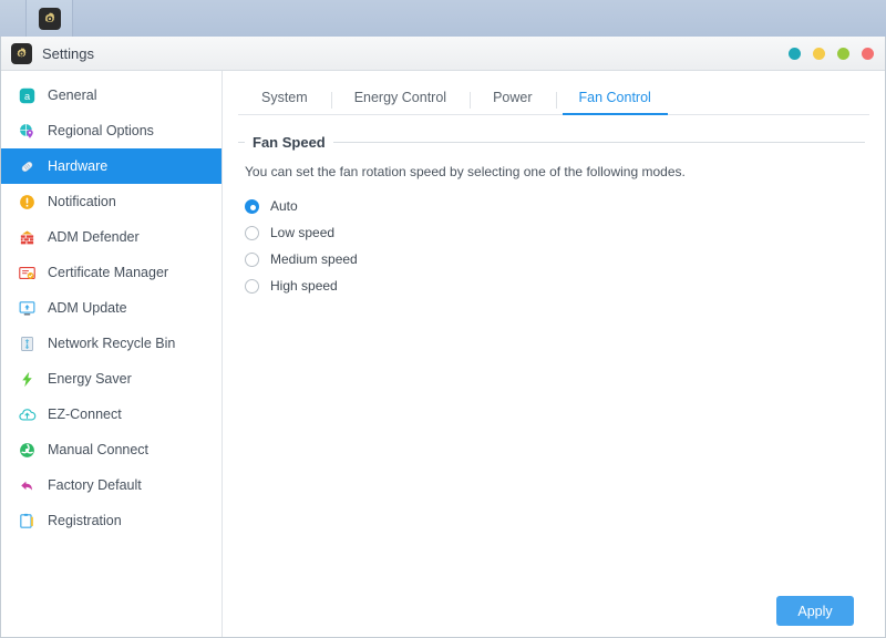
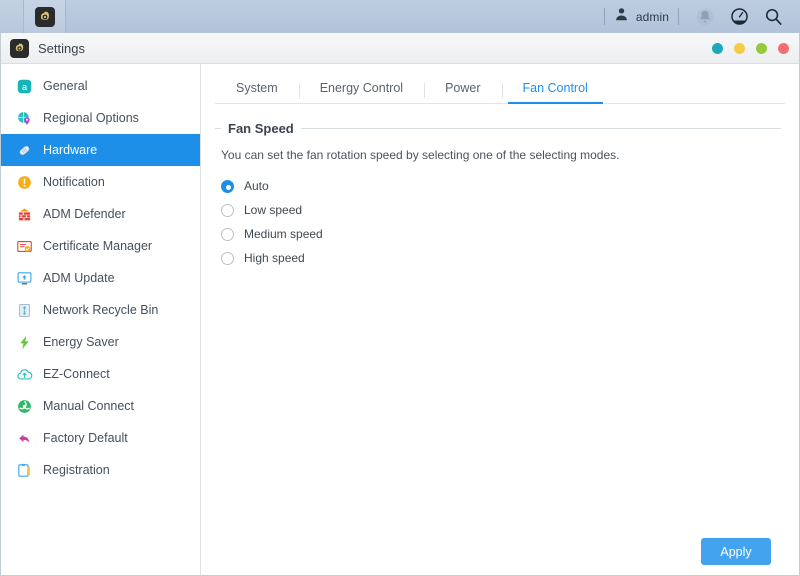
+ admin
  Settings
  a
  General
  Regional Options
  Hardware
  Notification
  ADM Defender
  Certificate Manager
  ADM Update
  Network Recycle Bin
  Energy Saver
  EZ-Connect
  Manual Connect
  Factory Default
  Registration
  System
  Energy Control
  Power
  Fan Control
  Fan Speed
- You can set the fan rotation speed by selecting one of the following modes.
+ You can set the fan rotation speed by selecting one of the selecting modes.
  Auto
  Low speed
  Medium speed
  High speed
  Apply
